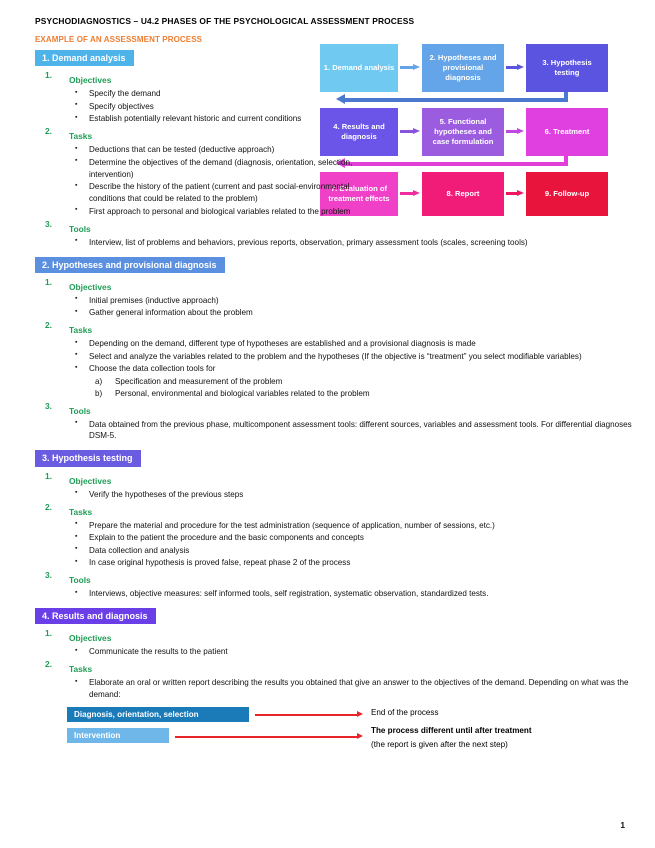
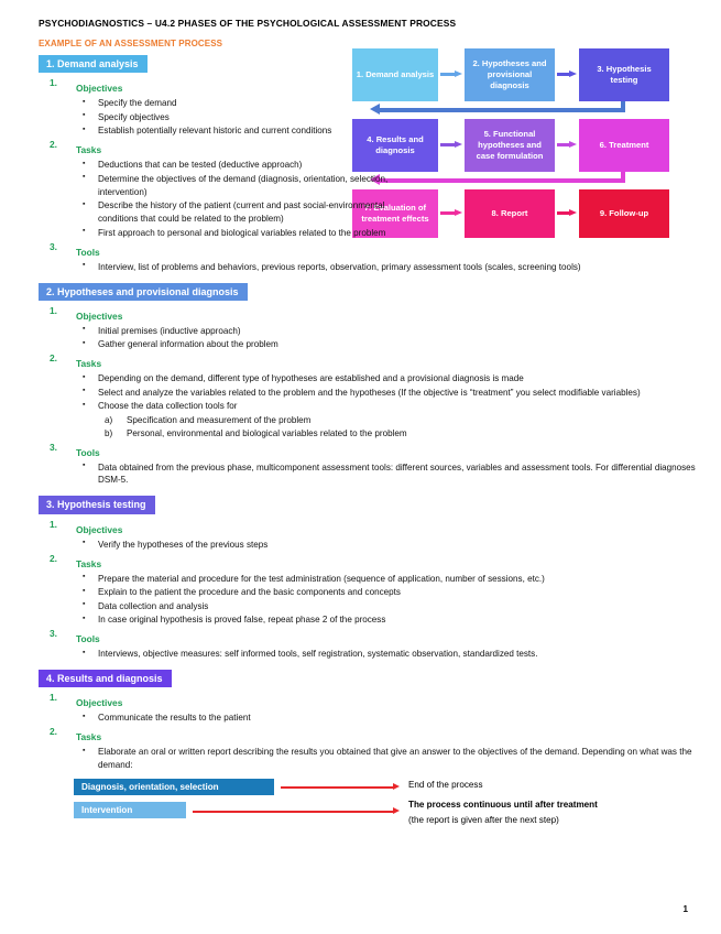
  PSYCHODIAGNOSTICS – U4.2 PHASES OF THE PSYCHOLOGICAL ASSESSMENT PROCESS
  EXAMPLE OF AN ASSESSMENT PROCESS
  1. Demand analysis
  2. Hypotheses and provisional diagnosis
  3. Hypothesis testing
  4. Results and diagnosis
  5. Functional hypotheses and case formulation
  6. Treatment
  7. Evaluation of treatment effects
  8. Report
  9. Follow-up
  1. Demand analysis
  1.
  Objectives
  Specify the demand
  Specify objectives
  Establish potentially relevant historic and current conditions
  2.
  Tasks
  Deductions that can be tested (deductive approach)
  Determine the objectives of the demand (diagnosis, orientation, selection, intervention)
  Describe the history of the patient (current and past social-environmental conditions that could be related to the problem)
  First approach to personal and biological variables related to the problem
  3.
  Tools
  Interview, list of problems and behaviors, previous reports, observation, primary assessment tools (scales, screening tools)
  2. Hypotheses and provisional diagnosis
  1.
  Objectives
  Initial premises (inductive approach)
  Gather general information about the problem
  2.
  Tasks
  Depending on the demand, different type of hypotheses are established and a provisional diagnosis is made
  Select and analyze the variables related to the problem and the hypotheses (If the objective is “treatment” you select modifiable variables)
  Choose the data collection tools for
  a)
  Specification and measurement of the problem
  b)
  Personal, environmental and biological variables related to the problem
  3.
  Tools
  Data obtained from the previous phase, multicomponent assessment tools: different sources, variables and assessment tools. For differential diagnoses DSM-5.
  3. Hypothesis testing
  1.
  Objectives
  Verify the hypotheses of the previous steps
  2.
  Tasks
  Prepare the material and procedure for the test administration (sequence of application, number of sessions, etc.)
  Explain to the patient the procedure and the basic components and concepts
  Data collection and analysis
  In case original hypothesis is proved false, repeat phase 2 of the process
  3.
  Tools
  Interviews, objective measures: self informed tools, self registration, systematic observation, standardized tests.
  4. Results and diagnosis
  1.
  Objectives
  Communicate the results to the patient
  2.
  Tasks
  Elaborate an oral or written report describing the results you obtained that give an answer to the objectives of the demand. Depending on what was the demand:
  Diagnosis, orientation, selection
  Intervention
  End of the process
- The process different until after treatment
+ The process continuous until after treatment
  (the report is given after the next step)
  1
